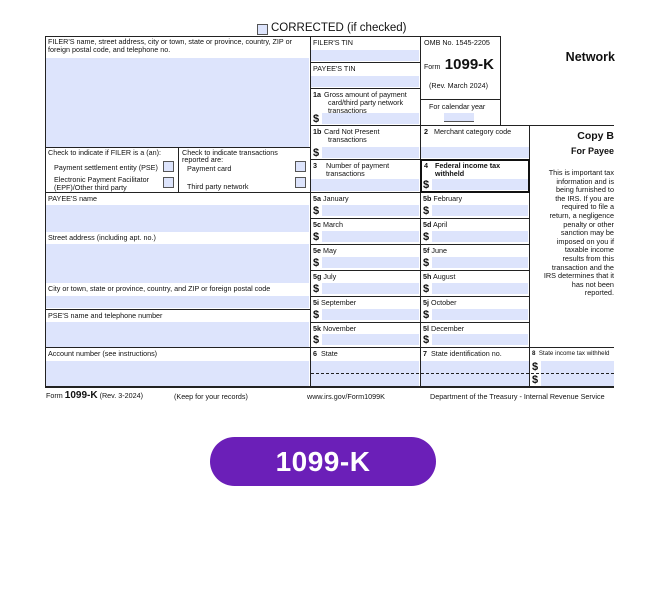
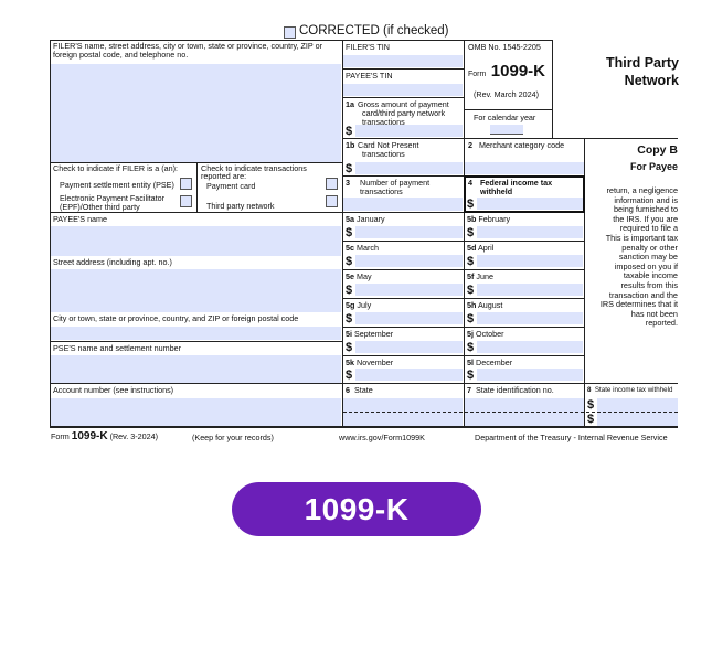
  CORRECTED (if checked)
  FILER'S name, street address, city or town, state or province, country, ZIP or foreign postal code, and telephone no.
  FILER'S TIN
  PAYEE'S TIN
  1a
  Gross amount of payment
  card/third party network
  transactions
  $
  OMB No. 1545-2205
  (Rev. March 2024)
  For calendar year
+ Third Party
  Network
  1b
  Card Not Present
  transactions
  $
  2
  Merchant category code
  Copy B
  For Payee
- This is important tax
+ return, a negligence
  information and is
  being furnished to
  the IRS. If you are
  required to file a
- return, a negligence
+ This is important tax
  penalty or other
  sanction may be
  imposed on you if
  taxable income
  results from this
  transaction and the
  IRS determines that it
  has not been
  reported.
  Check to indicate if FILER is a (an):
  Payment settlement entity (PSE)
  Electronic Payment Facilitator
  (EPF)/Other third party
  Check to indicate transactions
  reported are:
  Payment card
  Third party network
  3
  Number of payment
  transactions
  4
  Federal income tax
  withheld
  $
  PAYEE'S name
  Street address (including apt. no.)
  City or town, state or province, country, and ZIP or foreign postal code
- PSE'S name and telephone number
+ PSE'S name and settlement number
  Account number (see instructions)
  5a January
  $
  5b February
  $
  5c March
  $
  5d April
  $
  5e May
  $
  5f June
  $
  5g July
  $
  5h August
  $
  5i September
  $
  5j October
  $
  5k November
  $
  5l December
  $
  6 State
  7 State identification no.
  $
  $
  Form 1099-K (Rev. 3-2024)
  (Keep for your records)
  www.irs.gov/Form1099K
  Department of the Treasury - Internal Revenue Service
  1099-K
